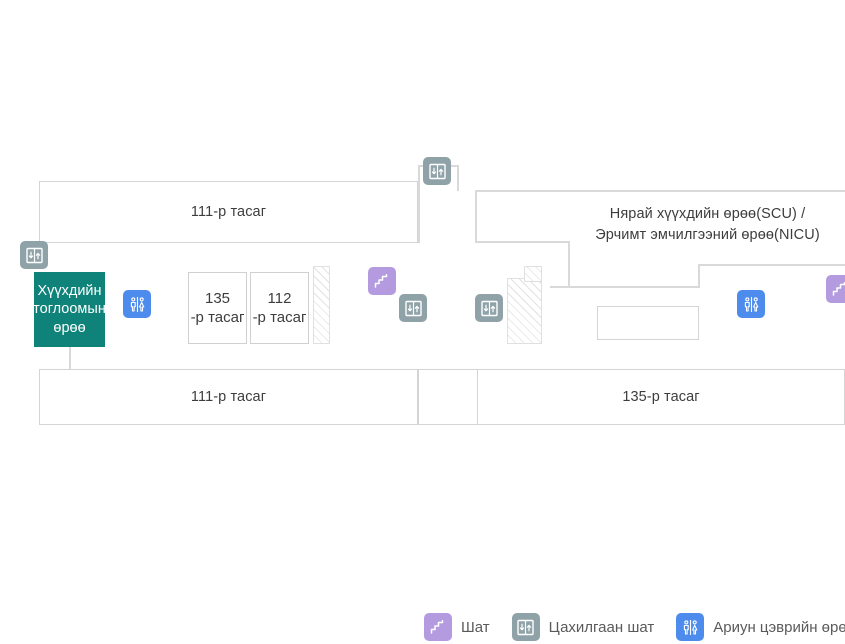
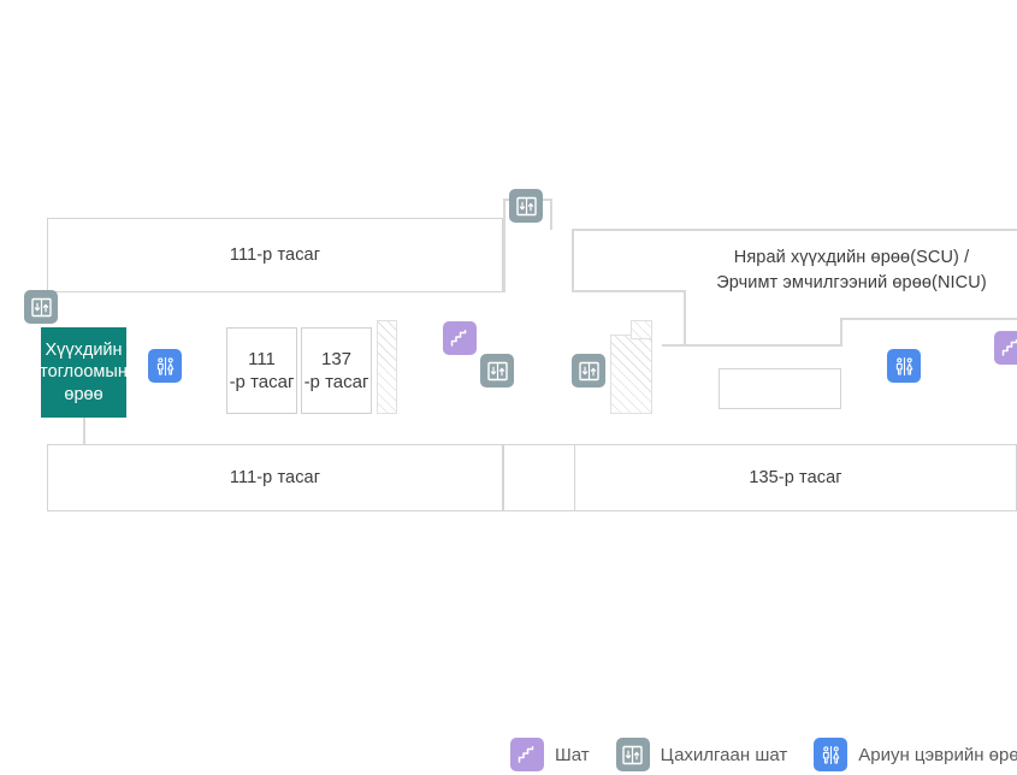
  111-р тасаг
  Нярай хүүхдийн өрөө(SCU) /
  Эрчимт эмчилгээний өрөө(NICU)
  Хүүхдийн
  тоглоомын
  өрөө
- 135
+ 111
  -р тасаг
- 112
+ 137
  -р тасаг
  111-р тасаг
  135-р тасаг
  Шат
  Цахилгаан шат
  Ариун цэврийн өрө
